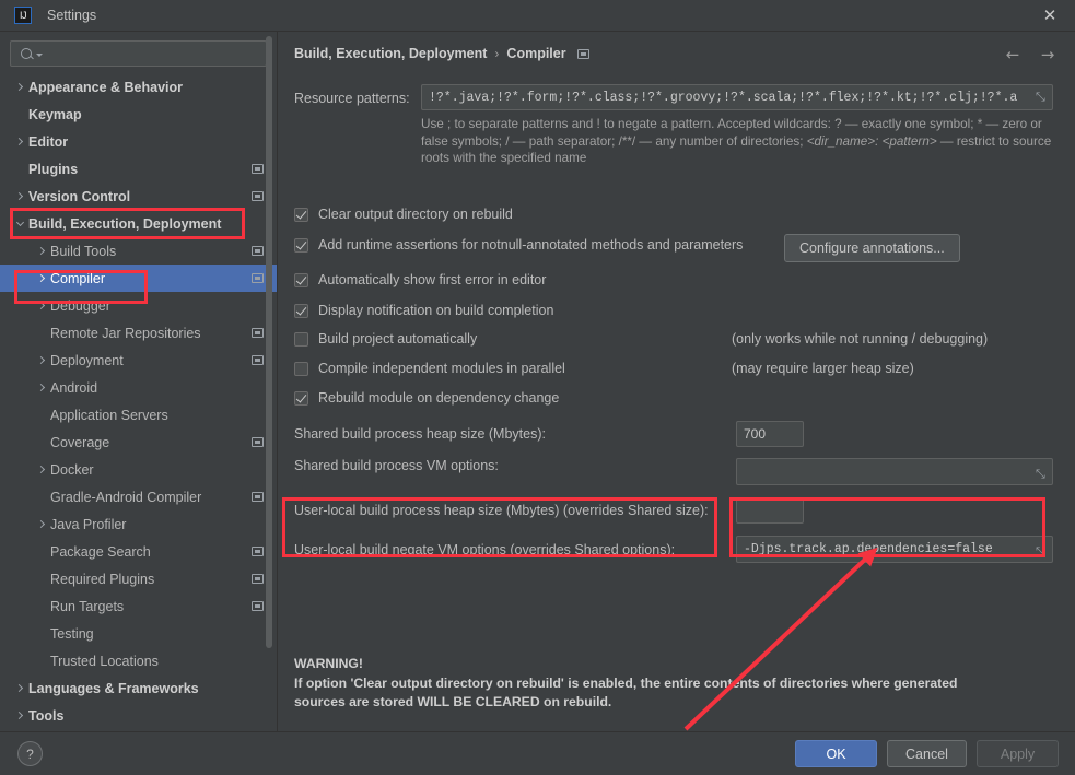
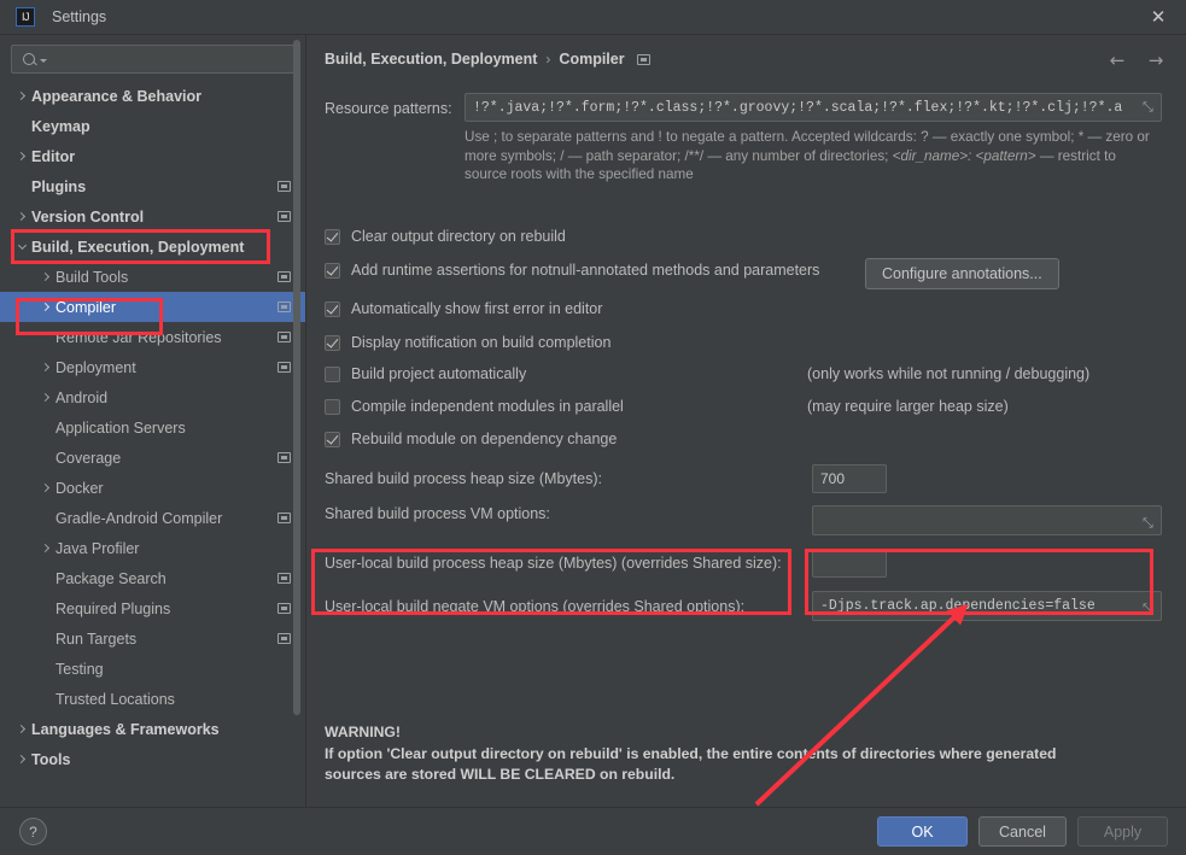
  Settings
  ✕
  Appearance & Behavior
  Keymap
  Editor
  Plugins
  Version Control
  Build, Execution, Deployment
  Build Tools
  Compiler
- Debugger
  Remote Jar Repositories
  Deployment
  Android
  Application Servers
  Coverage
  Docker
  Gradle-Android Compiler
  Java Profiler
  Package Search
  Required Plugins
  Run Targets
  Testing
  Trusted Locations
  Languages & Frameworks
  Tools
  Build, Execution, Deployment
  ›
  Compiler
  ←
  →
  Resource patterns:
  !?*.java;!?*.form;!?*.class;!?*.groovy;!?*.scala;!?*.flex;!?*.kt;!?*.clj;!?*.a
  ⤡
- Use ; to separate patterns and ! to negate a pattern. Accepted wildcards: ? — exactly one symbol; * — zero or false symbols; / — path separator; /**/ — any number of directories; <dir_name>: <pattern> — restrict to source roots with the specified name
+ Use ; to separate patterns and ! to negate a pattern. Accepted wildcards: ? — exactly one symbol; * — zero or more symbols; / — path separator; /**/ — any number of directories; <dir_name>: <pattern> — restrict to source roots with the specified name
  Clear output directory on rebuild
  Add runtime assertions for notnull-annotated methods and parameters
  Automatically show first error in editor
  Display notification on build completion
  Build project automatically
  Compile independent modules in parallel
  Rebuild module on dependency change
  Configure annotations...
  (only works while not running / debugging)
  (may require larger heap size)
  Shared build process heap size (Mbytes):
  700
  Shared build process VM options:
  ⤡
  User-local build process heap size (Mbytes) (overrides Shared size):
  User-local build negate VM options (overrides Shared options):
  -Djps.track.ap.dependencies=false
  ⤡
  WARNING!
  If option 'Clear output directory on rebuild' is enabled, the entire contnts of directories where generated
  sources are stored WILL BE CLEARED on rebuild.
  ?
  OK
  Cancel
  Apply
